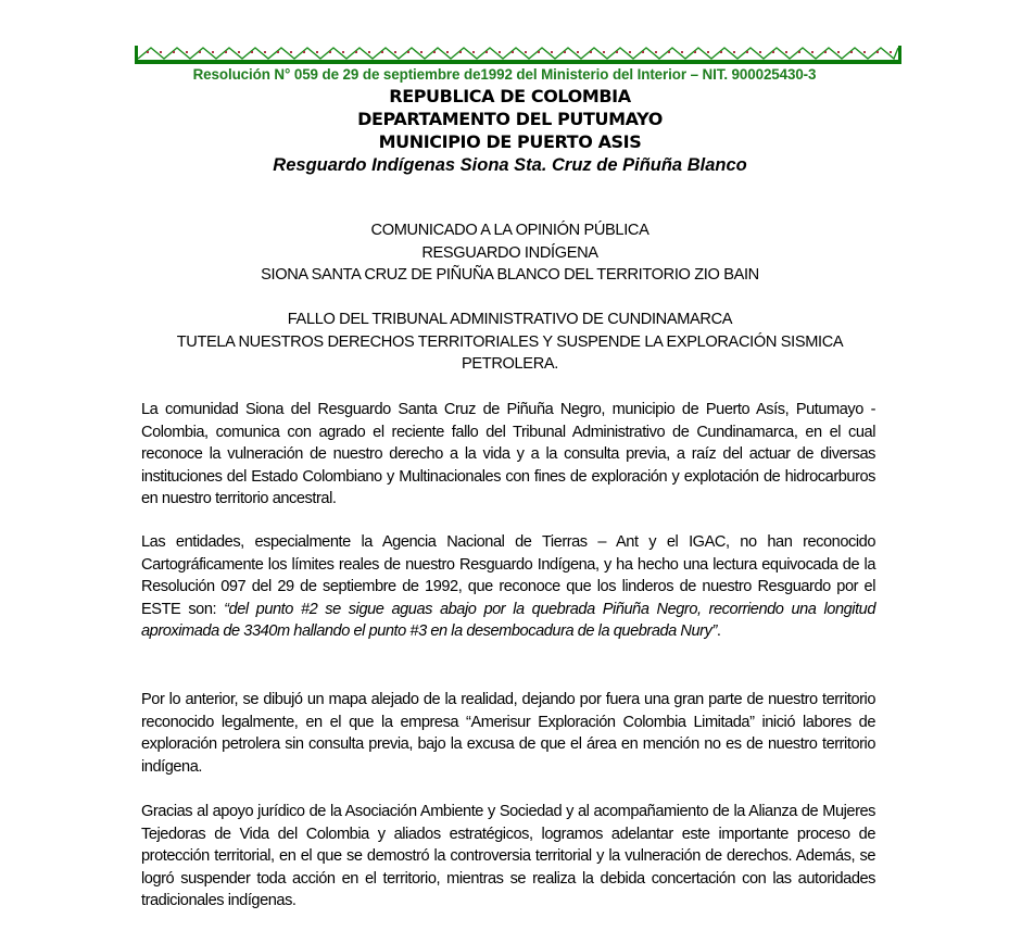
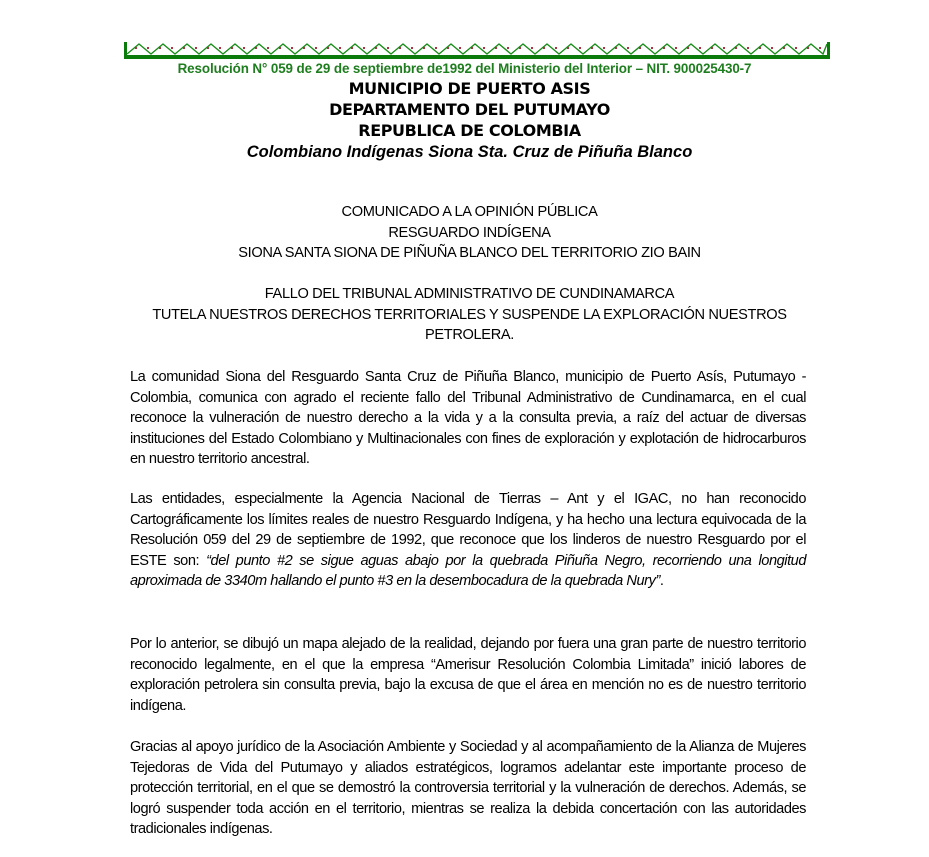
- Resolución N° 059 de 29 de septiembre de1992 del Ministerio del Interior – NIT. 900025430-3
+ Resolución N° 059 de 29 de septiembre de1992 del Ministerio del Interior – NIT. 900025430-7
- REPUBLICA DE COLOMBIA
+ MUNICIPIO DE PUERTO ASIS
  DEPARTAMENTO DEL PUTUMAYO
- MUNICIPIO DE PUERTO ASIS
+ REPUBLICA DE COLOMBIA
- Resguardo Indígenas Siona Sta. Cruz de Piñuña Blanco
+ Colombiano Indígenas Siona Sta. Cruz de Piñuña Blanco
  COMUNICADO A LA OPINIÓN PÚBLICA
  RESGUARDO INDÍGENA
- SIONA SANTA CRUZ DE PIÑUÑA BLANCO DEL TERRITORIO ZIO BAIN
+ SIONA SANTA SIONA DE PIÑUÑA BLANCO DEL TERRITORIO ZIO BAIN
  FALLO DEL TRIBUNAL ADMINISTRATIVO DE CUNDINAMARCA
- TUTELA NUESTROS DERECHOS TERRITORIALES Y SUSPENDE LA EXPLORACIÓN SISMICA
+ TUTELA NUESTROS DERECHOS TERRITORIALES Y SUSPENDE LA EXPLORACIÓN NUESTROS
  PETROLERA.
- La comunidad Siona del Resguardo Santa Cruz de Piñuña Negro, municipio de Puerto Asís, Putumayo - Colombia, comunica con agrado el reciente fallo del Tribunal Administrativo de Cundinamarca, en el cual reconoce la vulneración de nuestro derecho a la vida y a la consulta previa, a raíz del actuar de diversas instituciones del Estado Colombiano y Multinacionales con fines de exploración y explotación de hidrocarburos en nuestro territorio ancestral.
+ La comunidad Siona del Resguardo Santa Cruz de Piñuña Blanco, municipio de Puerto Asís, Putumayo - Colombia, comunica con agrado el reciente fallo del Tribunal Administrativo de Cundinamarca, en el cual reconoce la vulneración de nuestro derecho a la vida y a la consulta previa, a raíz del actuar de diversas instituciones del Estado Colombiano y Multinacionales con fines de exploración y explotación de hidrocarburos en nuestro territorio ancestral.
- Las entidades, especialmente la Agencia Nacional de Tierras – Ant y el IGAC, no han reconocido Cartográficamente los límites reales de nuestro Resguardo Indígena, y ha hecho una lectura equivocada de la Resolución 097 del 29 de septiembre de 1992, que reconoce que los linderos de nuestro Resguardo por el ESTE son: “del punto #2 se sigue aguas abajo por la quebrada Piñuña Negro, recorriendo una longitud aproximada de 3340m hallando el punto #3 en la desembocadura de la quebrada Nury”.
+ Las entidades, especialmente la Agencia Nacional de Tierras – Ant y el IGAC, no han reconocido Cartográficamente los límites reales de nuestro Resguardo Indígena, y ha hecho una lectura equivocada de la Resolución 059 del 29 de septiembre de 1992, que reconoce que los linderos de nuestro Resguardo por el ESTE son: “del punto #2 se sigue aguas abajo por la quebrada Piñuña Negro, recorriendo una longitud aproximada de 3340m hallando el punto #3 en la desembocadura de la quebrada Nury”.
- Por lo anterior, se dibujó un mapa alejado de la realidad, dejando por fuera una gran parte de nuestro territorio reconocido legalmente, en el que la empresa “Amerisur Exploración Colombia Limitada” inició labores de exploración petrolera sin consulta previa, bajo la excusa de que el área en mención no es de nuestro territorio indígena.
+ Por lo anterior, se dibujó un mapa alejado de la realidad, dejando por fuera una gran parte de nuestro territorio reconocido legalmente, en el que la empresa “Amerisur Resolución Colombia Limitada” inició labores de exploración petrolera sin consulta previa, bajo la excusa de que el área en mención no es de nuestro territorio indígena.
- Gracias al apoyo jurídico de la Asociación Ambiente y Sociedad y al acompañamiento de la Alianza de Mujeres Tejedoras de Vida del Colombia y aliados estratégicos, logramos adelantar este importante proceso de protección territorial, en el que se demostró la controversia territorial y la vulneración de derechos. Además, se logró suspender toda acción en el territorio, mientras se realiza la debida concertación con las autoridades tradicionales indígenas.
+ Gracias al apoyo jurídico de la Asociación Ambiente y Sociedad y al acompañamiento de la Alianza de Mujeres Tejedoras de Vida del Putumayo y aliados estratégicos, logramos adelantar este importante proceso de protección territorial, en el que se demostró la controversia territorial y la vulneración de derechos. Además, se logró suspender toda acción en el territorio, mientras se realiza la debida concertación con las autoridades tradicionales indígenas.
